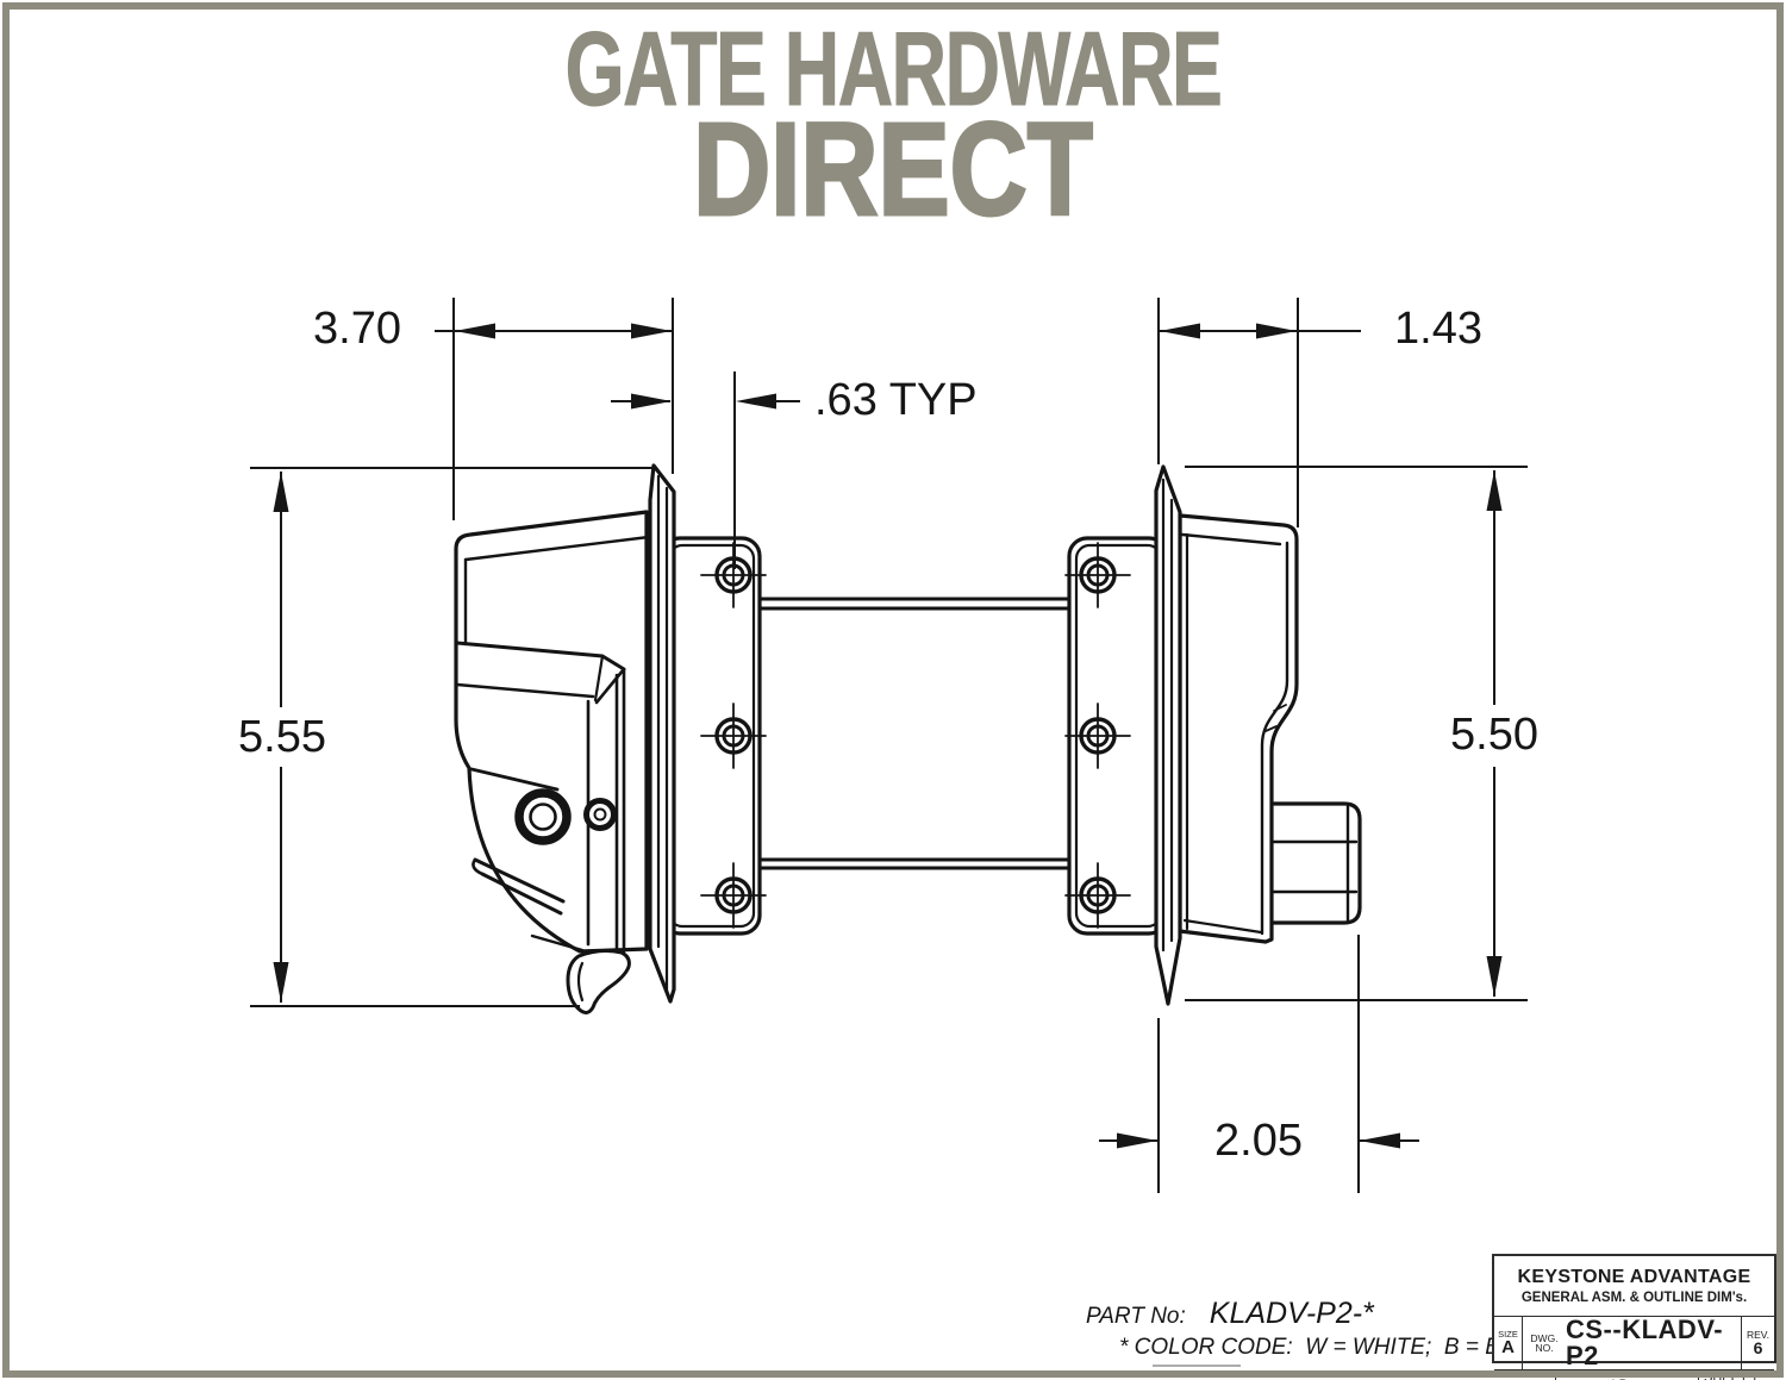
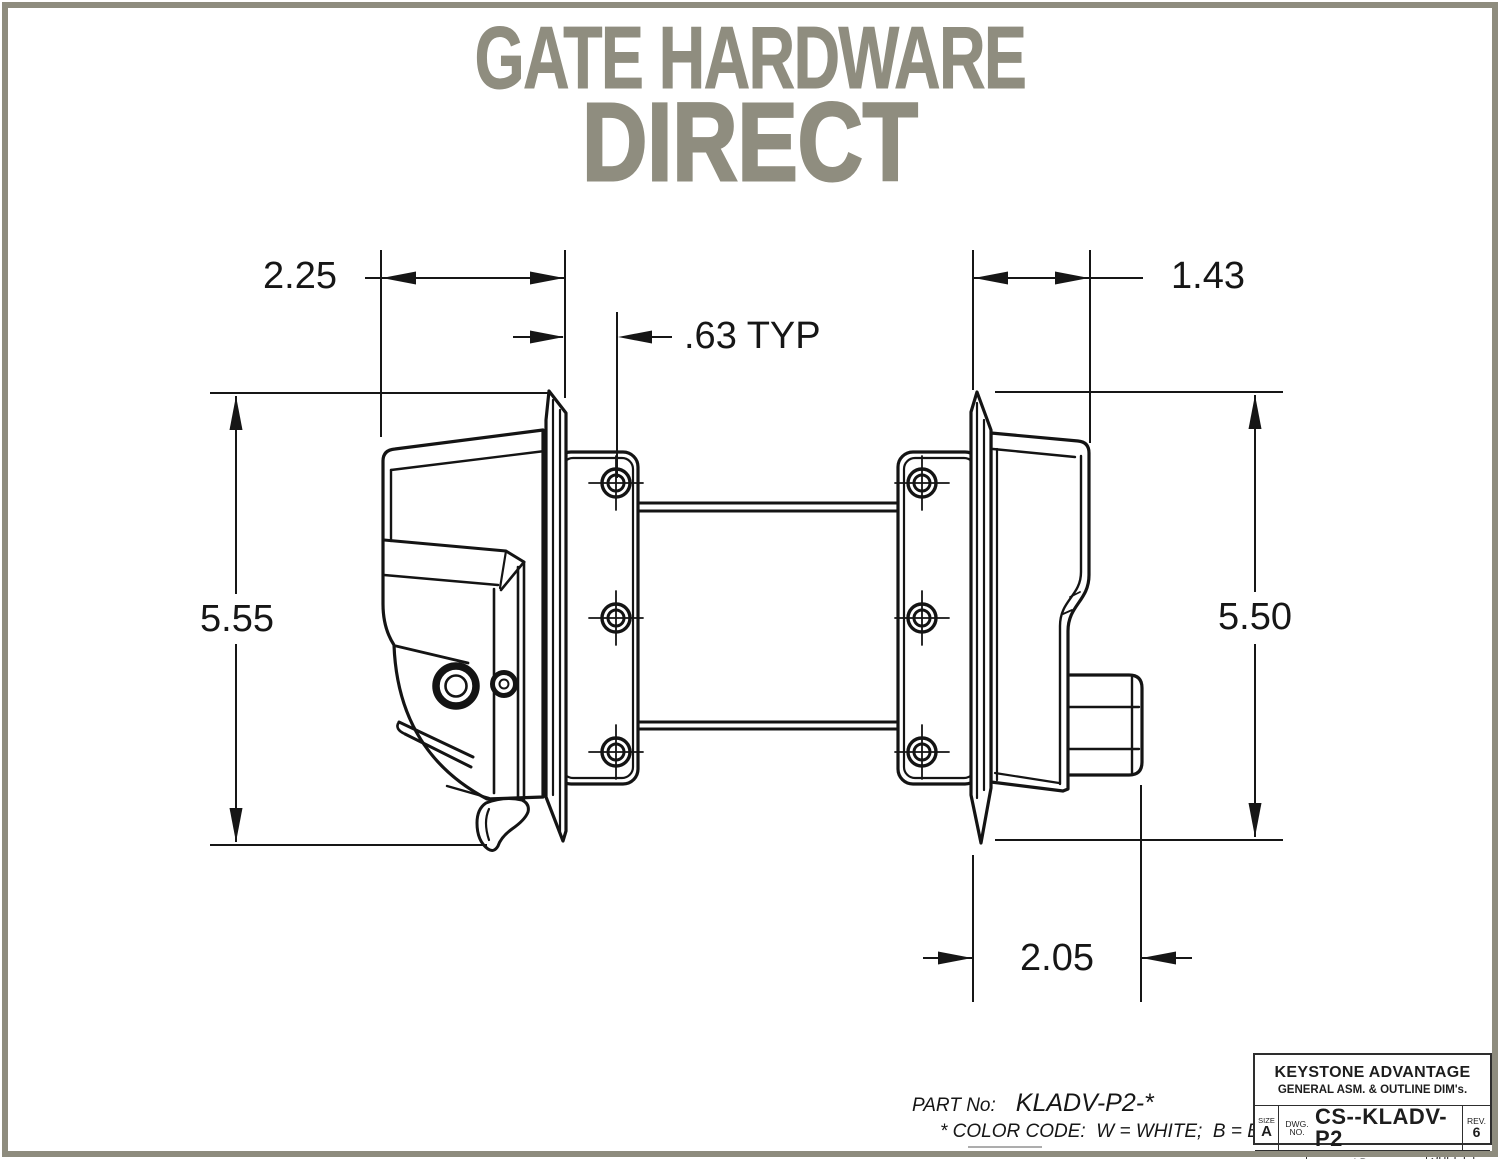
  GATE HARDWARE
  DIRECT
- 3.70
+ 2.25
  .63 TYP
  1.43
  5.55
  5.50
  2.05
  PART No:
  KLADV-P2-*
  * COLOR CODE: W = WHITE; B =
  KEYSTONE ADVANTAGE
  GENERAL ASM. & OUTLINE DIM's.
  SIZE
  A
  DWG.
  NO.
  CS--KLADV-P2
  REV.
  6
